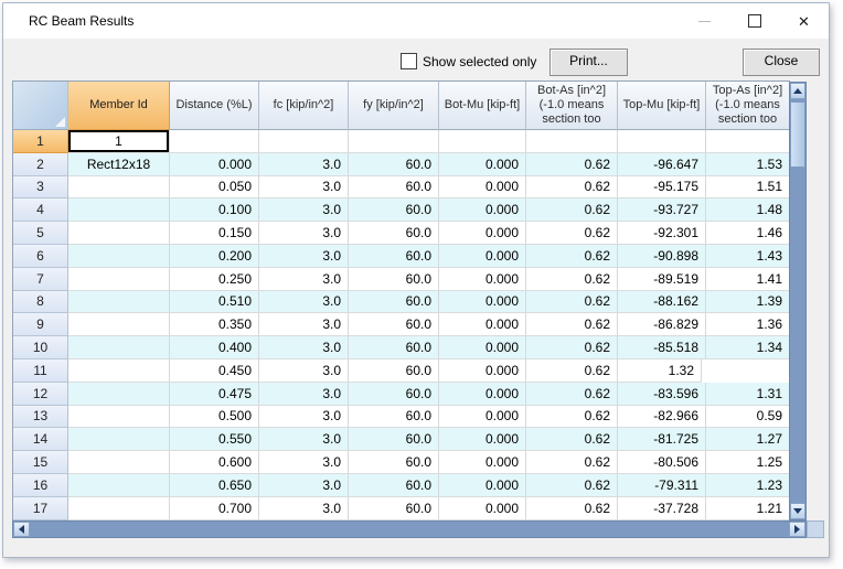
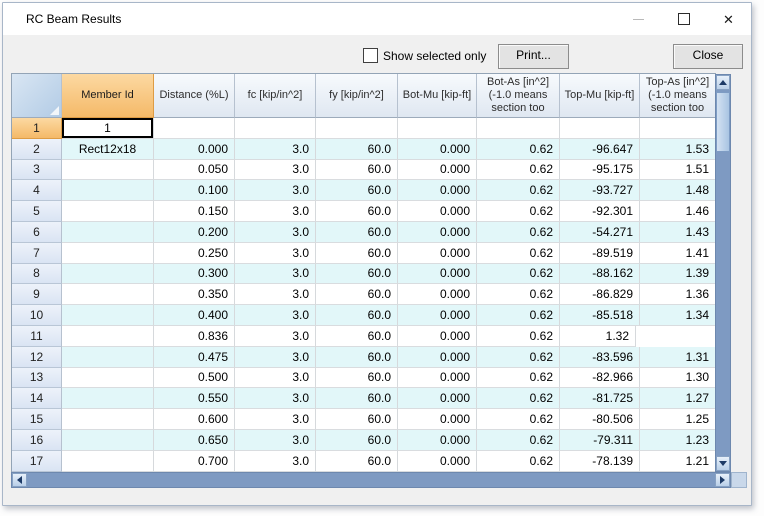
  RC Beam Results
  ✕
  Show selected only
  Print...
  Close
  Member Id
  Distance (%L)
  fc [kip/in^2]
  fy [kip/in^2]
  Bot-Mu [kip-ft]
  Bot-As [in^2]
  (-1.0 means
  section too
  Top-Mu [kip-ft]
  Top-As [in^2]
  (-1.0 means
  section too
  1
  1
  2
  Rect12x18
  0.000
  3.0
  60.0
  0.000
  0.62
  -96.647
  1.53
  3
  0.050
  3.0
  60.0
  0.000
  0.62
  -95.175
  1.51
  4
  0.100
  3.0
  60.0
  0.000
  0.62
  -93.727
  1.48
  5
  0.150
  3.0
  60.0
  0.000
  0.62
  -92.301
  1.46
  6
  0.200
  3.0
  60.0
  0.000
  0.62
- -90.898
+ -54.271
  1.43
  7
  0.250
  3.0
  60.0
  0.000
  0.62
  -89.519
  1.41
  8
- 0.510
+ 0.300
  3.0
  60.0
  0.000
  0.62
  -88.162
  1.39
  9
  0.350
  3.0
  60.0
  0.000
  0.62
  -86.829
  1.36
  10
  0.400
  3.0
  60.0
  0.000
  0.62
  -85.518
  1.34
  11
- 0.450
+ 0.836
  3.0
  60.0
  0.000
  0.62
  1.32
  12
  0.475
  3.0
  60.0
  0.000
  0.62
  -83.596
  1.31
  13
  0.500
  3.0
  60.0
  0.000
  0.62
  -82.966
- 0.59
+ 1.30
  14
  0.550
  3.0
  60.0
  0.000
  0.62
  -81.725
  1.27
  15
  0.600
  3.0
  60.0
  0.000
  0.62
  -80.506
  1.25
  16
  0.650
  3.0
  60.0
  0.000
  0.62
  -79.311
  1.23
  17
  0.700
  3.0
  60.0
  0.000
  0.62
- -37.728
+ -78.139
  1.21
